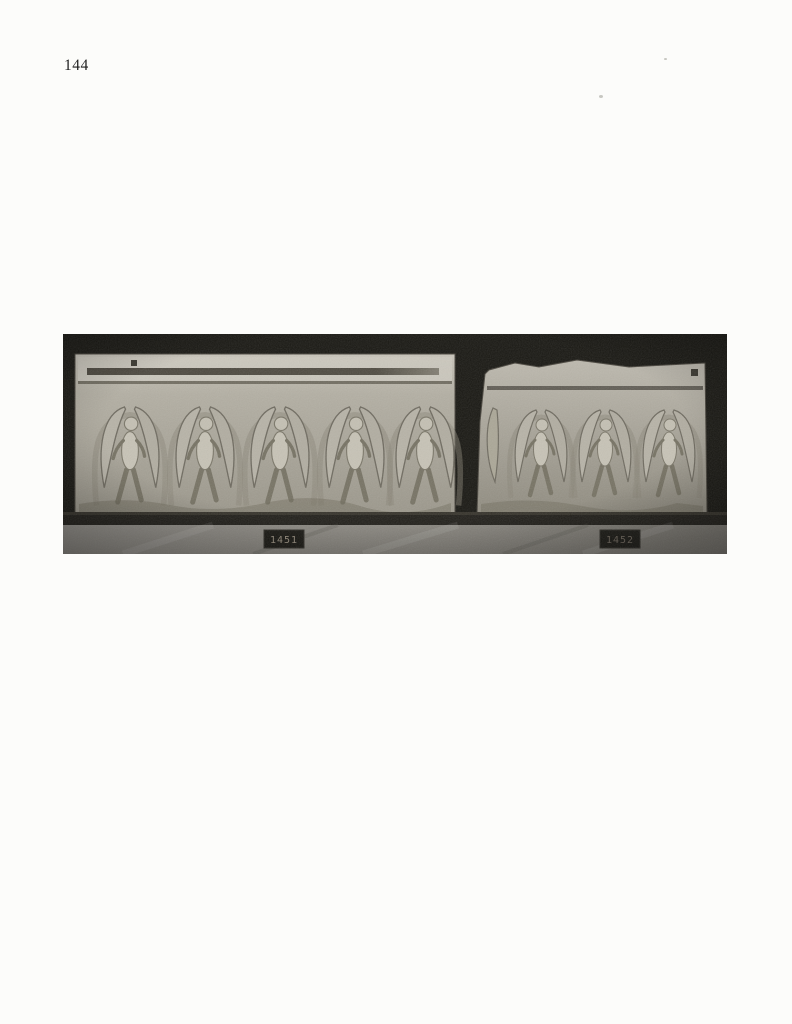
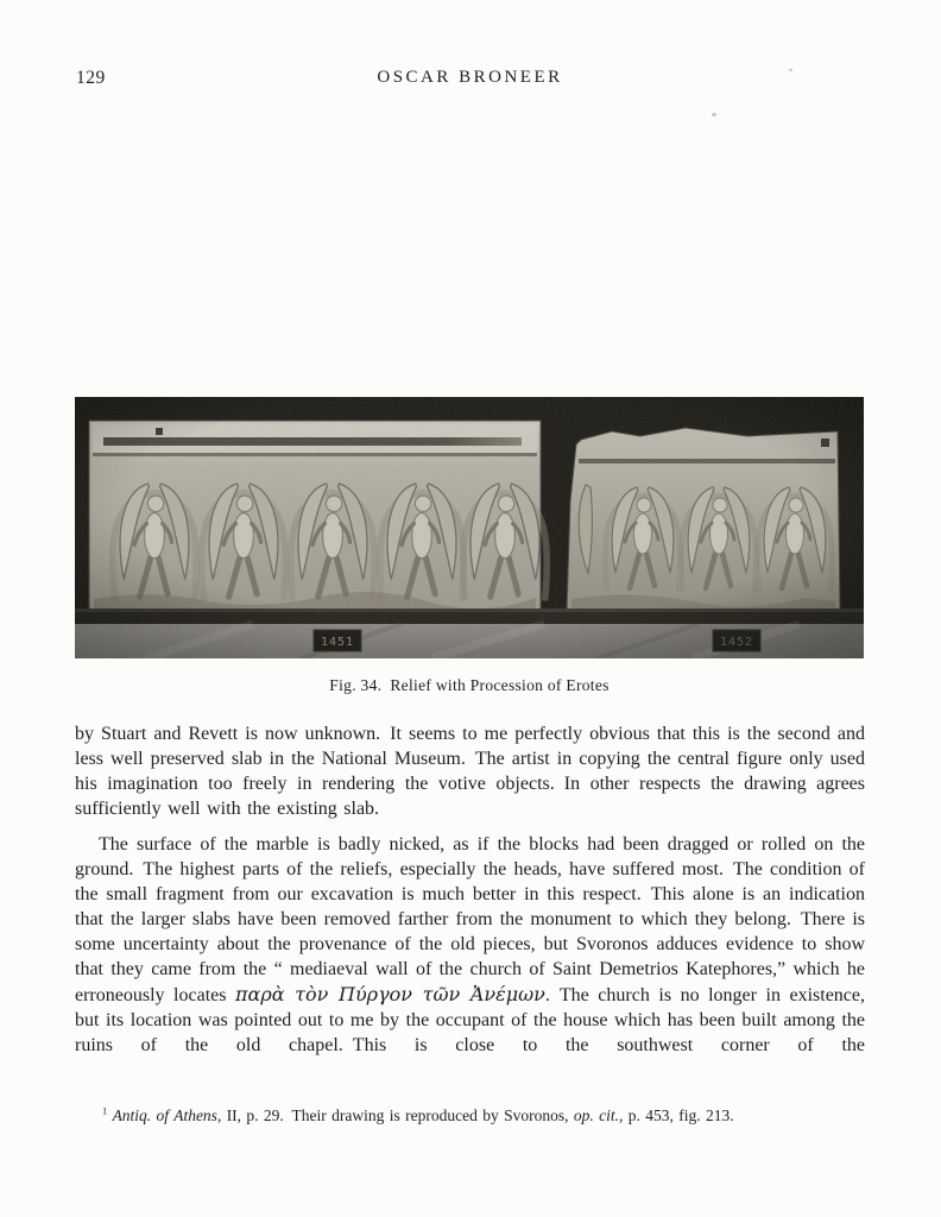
- 144
+ 129
+ OSCAR BRONEER
+ Fig. 34. Relief with Procession of Erotes
+ by Stuart and Revett is now unknown. It seems to me perfectly obvious that this is the second and less well preserved slab in the National Museum. The artist in copying the central figure only used his imagination too freely in rendering the votive objects. In other respects the drawing agrees sufficiently well with the existing slab.
+ The surface of the marble is badly nicked, as if the blocks had been dragged or rolled on the ground. The highest parts of the reliefs, especially the heads, have suffered most. The condition of the small fragment from our excavation is much better in this respect. This alone is an indication that the larger slabs have been removed farther from the monument to which they belong. There is some uncertainty about the provenance of the old pieces, but Svoronos adduces evidence to show that they came from the “ mediaeval wall of the church of Saint Demetrios Katephores,” which he erroneously locates παρὰ τὸν Πύργον τῶν Ἀνέμων. The church is no longer in existence, but its location was pointed out to me by the occupant of the house which has been built among the ruins of the old chapel. This is close to the southwest corner of the
+ 1 Antiq. of Athens, II, p. 29. Their drawing is reproduced by Svoronos, op. cit., p. 453, fig. 213.
